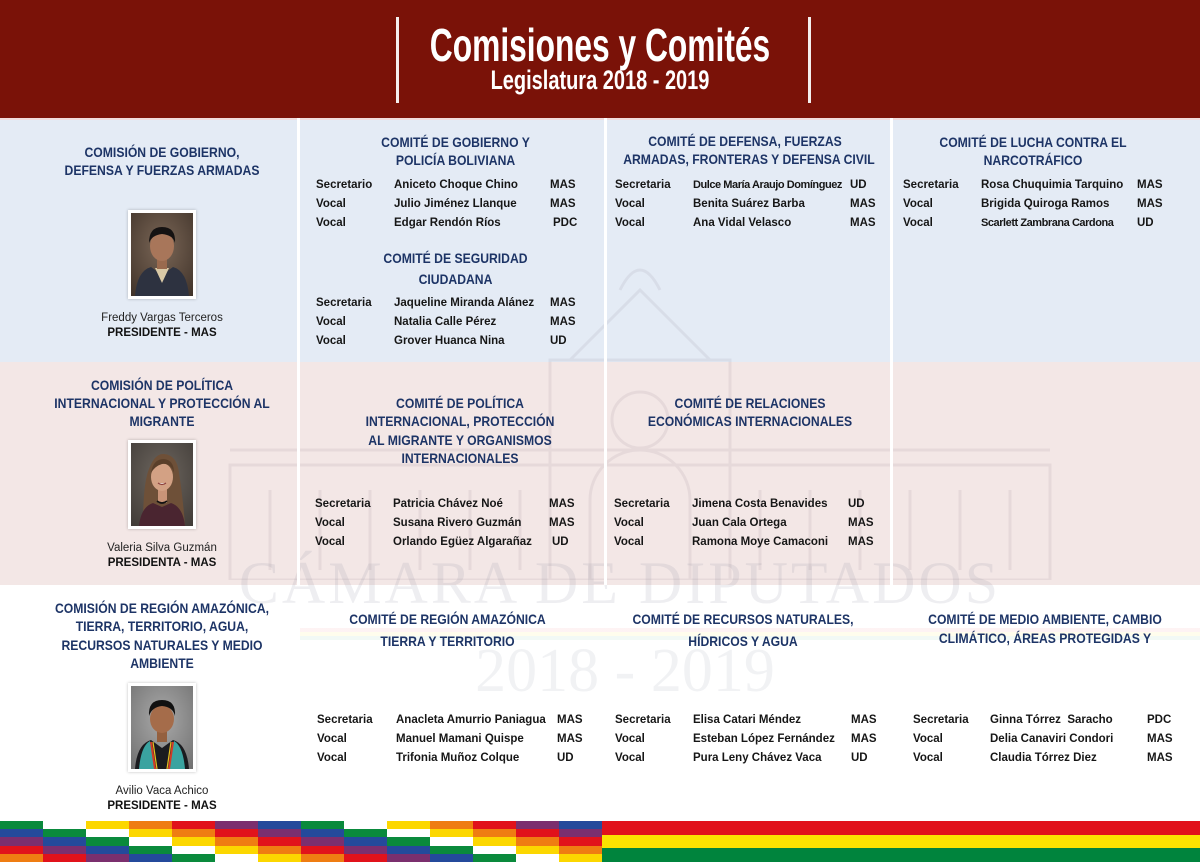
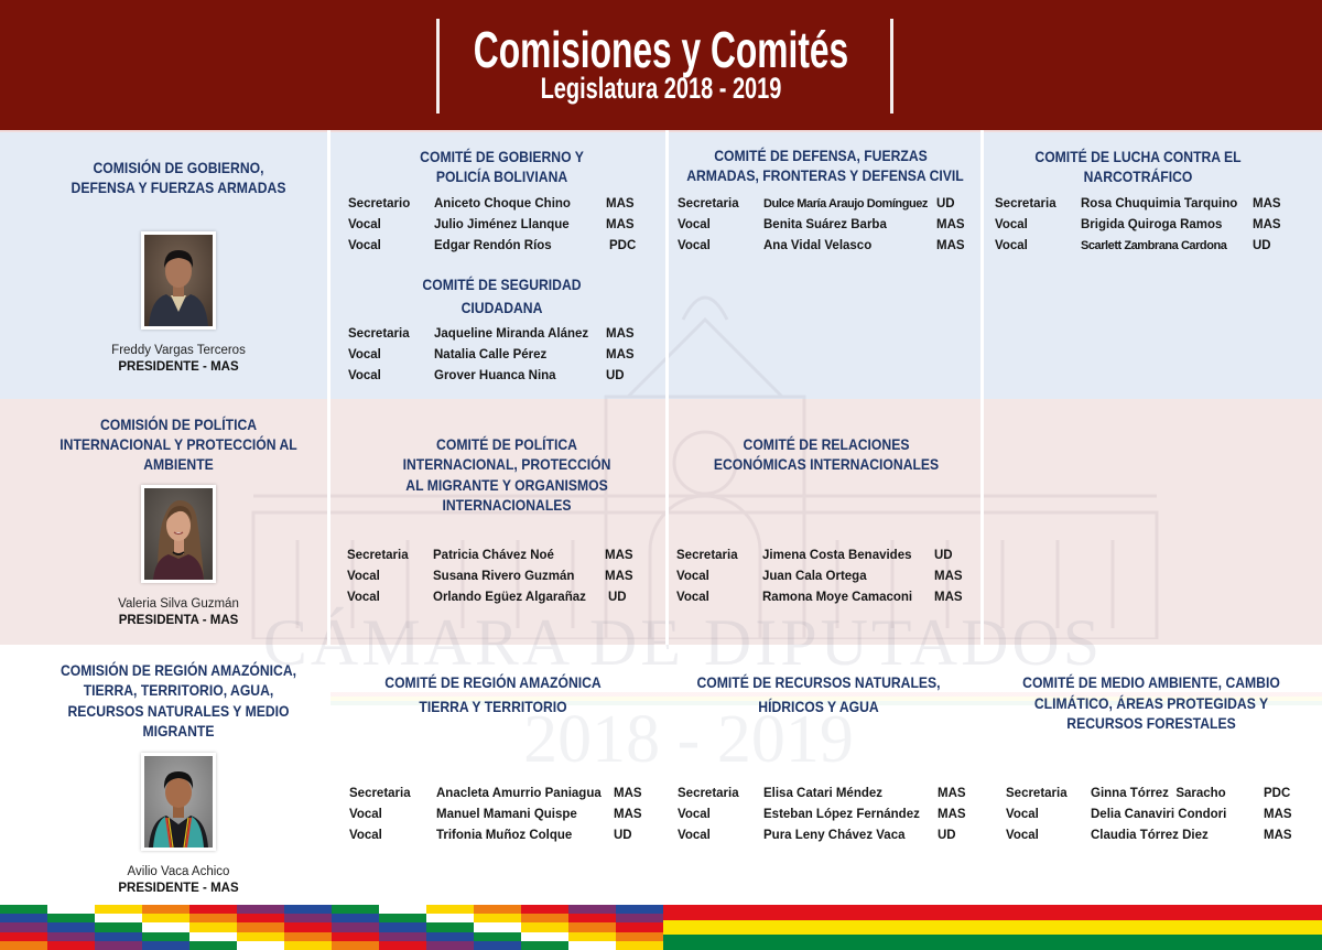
  Comisiones y Comités
  Legislatura 2018 - 2019
  CÁMARA DE DIPUTADOS
  2018 - 2019
  COMISIÓN DE GOBIERNO,
  DEFENSA Y FUERZAS ARMADAS
  Freddy Vargas Terceros
  PRESIDENTE - MAS
  COMITÉ DE GOBIERNO Y
  POLICÍA BOLIVIANA
  Secretario
  Aniceto Choque Chino
  MAS
  Vocal
  Julio Jiménez Llanque
  MAS
  Vocal
  Edgar Rendón Ríos
  PDC
  COMITÉ DE SEGURIDAD
  CIUDADANA
  Secretaria
  Jaqueline Miranda Alánez
  MAS
  Vocal
  Natalia Calle Pérez
  MAS
  Vocal
  Grover Huanca Nina
  UD
  COMITÉ DE DEFENSA, FUERZAS
  ARMADAS, FRONTERAS Y DEFENSA CIVIL
  Secretaria
  Dulce María Araujo Domínguez
  UD
  Vocal
  Benita Suárez Barba
  MAS
  Vocal
  Ana Vidal Velasco
  MAS
  COMITÉ DE LUCHA CONTRA EL
  NARCOTRÁFICO
  Secretaria
  Rosa Chuquimia Tarquino
  MAS
  Vocal
  Brigida Quiroga Ramos
  MAS
  Vocal
  Scarlett Zambrana Cardona
  UD
  COMISIÓN DE POLÍTICA
  INTERNACIONAL Y PROTECCIÓN AL
- MIGRANTE
+ AMBIENTE
  Valeria Silva Guzmán
  PRESIDENTA - MAS
  COMITÉ DE POLÍTICA
  INTERNACIONAL, PROTECCIÓN
  AL MIGRANTE Y ORGANISMOS
  INTERNACIONALES
  Secretaria
  Patricia Chávez Noé
  MAS
  Vocal
  Susana Rivero Guzmán
  MAS
  Vocal
  Orlando Egüez Algarañaz
  UD
  COMITÉ DE RELACIONES
  ECONÓMICAS INTERNACIONALES
  Secretaria
  Jimena Costa Benavides
  UD
  Vocal
  Juan Cala Ortega
  MAS
  Vocal
  Ramona Moye Camaconi
  MAS
  COMISIÓN DE REGIÓN AMAZÓNICA,
  TIERRA, TERRITORIO, AGUA,
  RECURSOS NATURALES Y MEDIO
- AMBIENTE
+ MIGRANTE
  Avilio Vaca Achico
  PRESIDENTE - MAS
  COMITÉ DE REGIÓN AMAZÓNICA
  TIERRA Y TERRITORIO
  Secretaria
  Anacleta Amurrio Paniagua
  MAS
  Vocal
  Manuel Mamani Quispe
  MAS
  Vocal
  Trifonia Muñoz Colque
  UD
  COMITÉ DE RECURSOS NATURALES,
  HÍDRICOS Y AGUA
  Secretaria
  Elisa Catari Méndez
  MAS
  Vocal
  Esteban López Fernández
  MAS
  Vocal
  Pura Leny Chávez Vaca
  UD
  COMITÉ DE MEDIO AMBIENTE, CAMBIO
  CLIMÁTICO, ÁREAS PROTEGIDAS Y
+ RECURSOS FORESTALES
  Secretaria
  Ginna Tórrez Saracho
  PDC
  Vocal
  Delia Canaviri Condori
  MAS
  Vocal
  Claudia Tórrez Diez
  MAS
